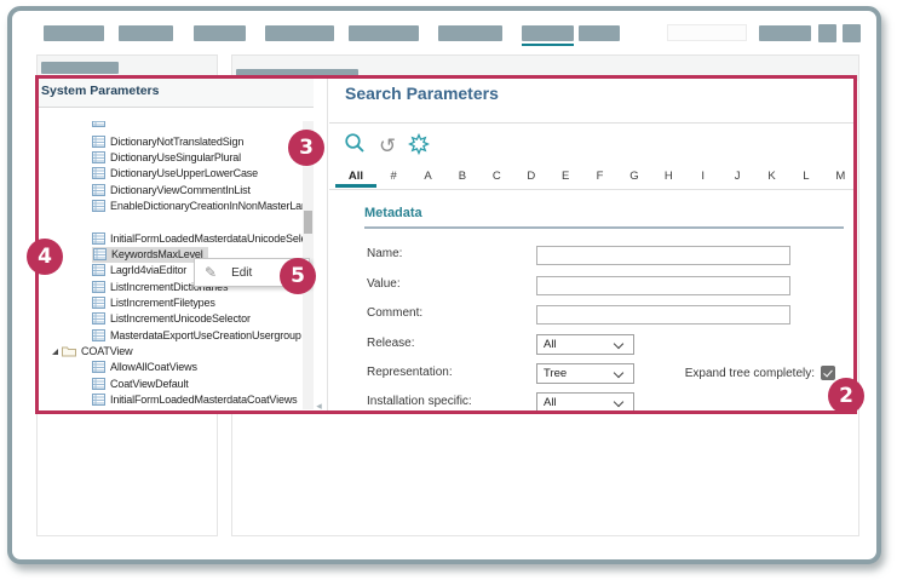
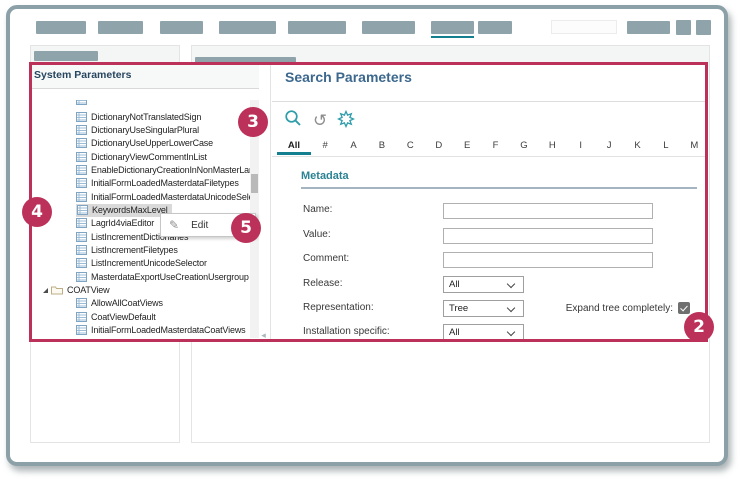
  System Parameters
  DictionaryNotTranslatedSign
  DictionaryUseSingularPlural
  DictionaryUseUpperLowerCase
  DictionaryViewCommentInList
  EnableDictionaryCreationInNonMasterLa
+ InitialFormLoadedMasterdataFiletypes
  InitialFormLoadedMasterdataUnicodeSel
  KeywordsMaxLevel
  LagrId4viaEditor
  ListIncrementDicti
  ListIncrementFiletypes
  ListIncrementUnicodeSelector
  MasterdataExportUseCreationUsergroup
  COATView
  AllowAllCoatViews
  CoatViewDefault
  InitialFormLoadedMasterdataCoatViews
  ◂
  ✎
  Edit
  Search Parameters
  ↺
  All
  #
  A
  B
  C
  D
  E
  F
  G
  H
  I
  J
  K
  L
  M
  Metadata
  Name:
  Value:
  Comment:
  Release:
  All
  Representation:
  Tree
  Expand tree completely:
  Installation specific:
  All
  3
  4
  5
  2
